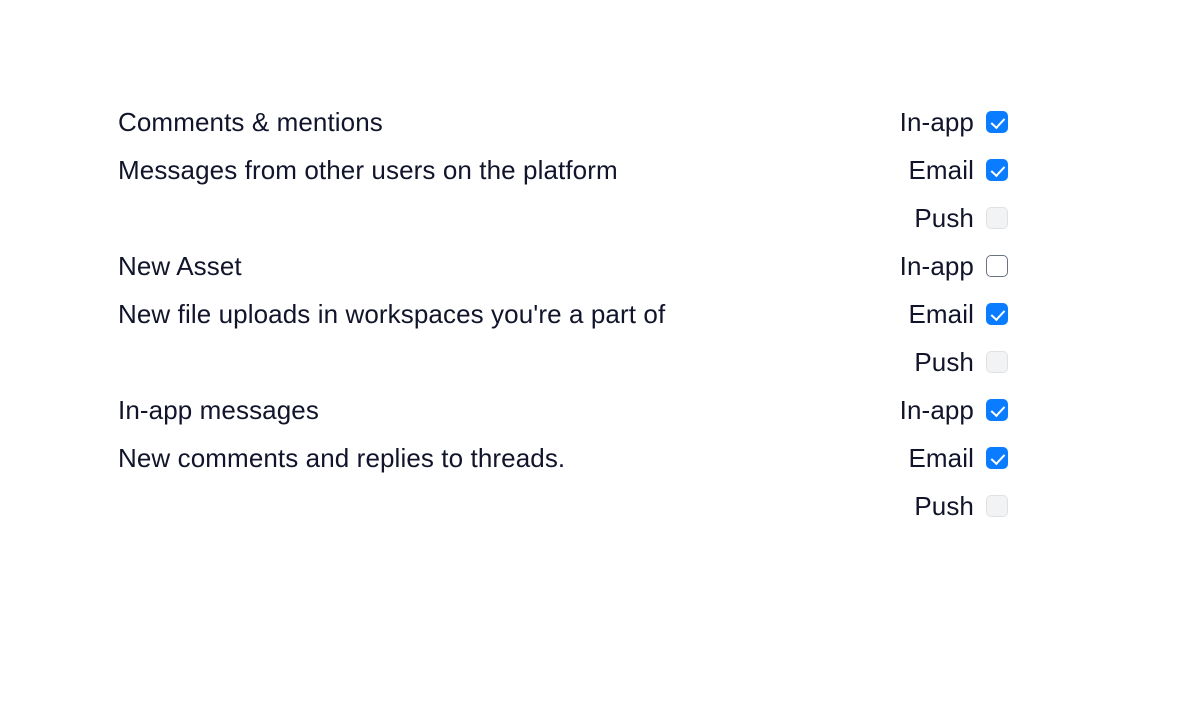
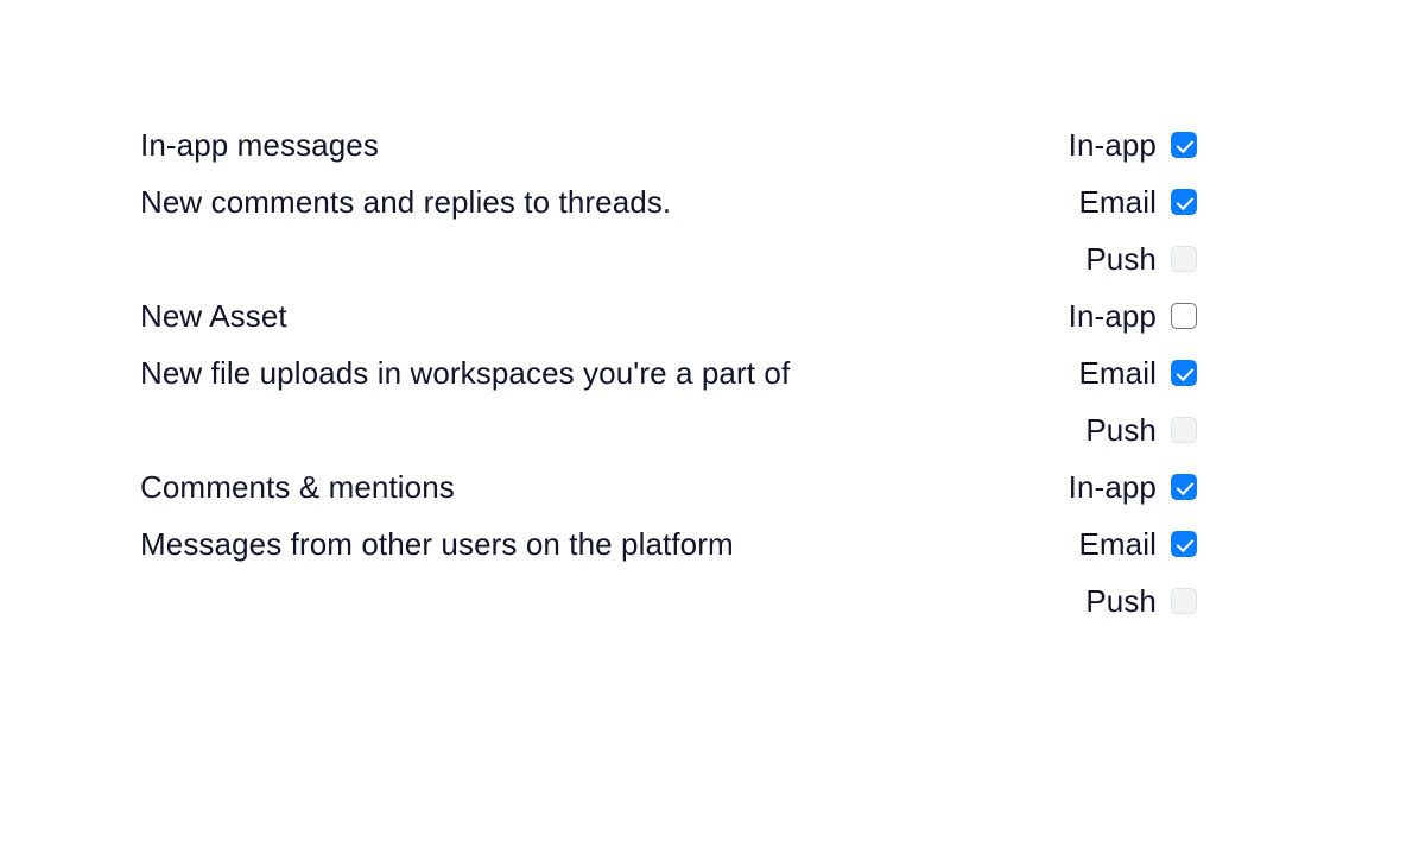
- Comments & mentions
+ In-app messages
- Messages from other users on the platform
+ New comments and replies to threads.
  In-app
  Email
  Push
  New Asset
  New file uploads in workspaces you're a part of
  In-app
  Email
  Push
- In-app messages
+ Comments & mentions
- New comments and replies to threads.
+ Messages from other users on the platform
  In-app
  Email
  Push
